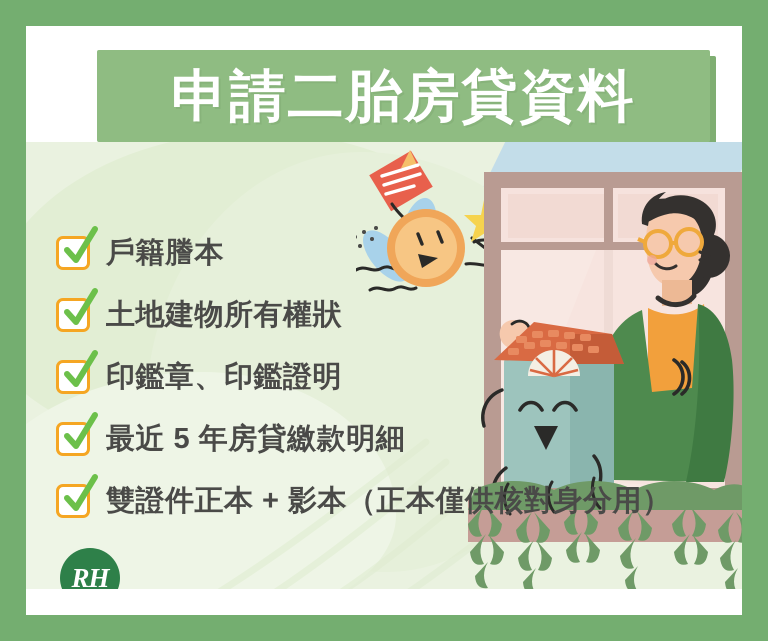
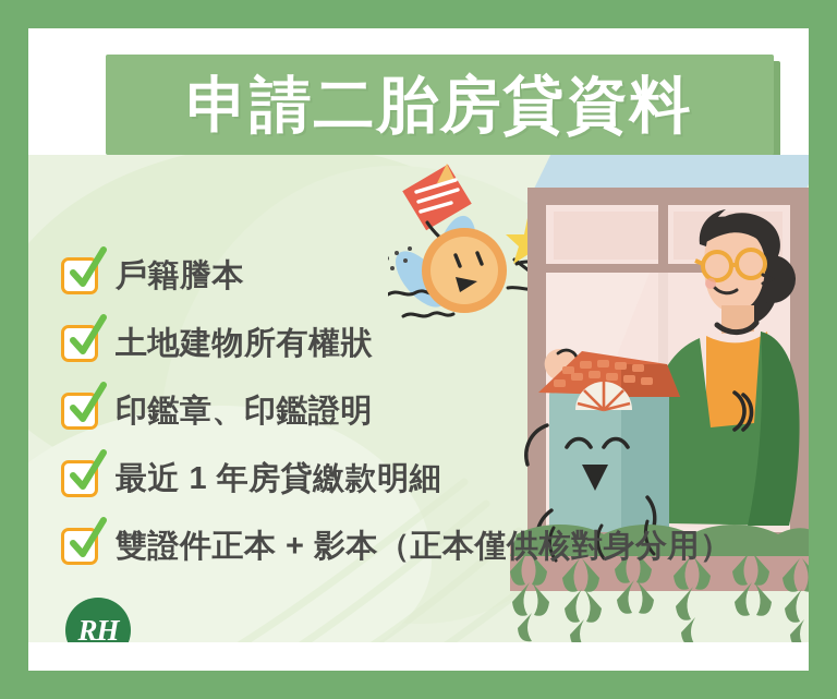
  申請二胎房貸資料
  戶籍謄本
  土地建物所有權狀
  印鑑章、印鑑證明
- 最近 5 年房貸繳款明細
+ 最近 1 年房貸繳款明細
  雙證件正本 + 影本（正本僅供核對身分用）
  RH
